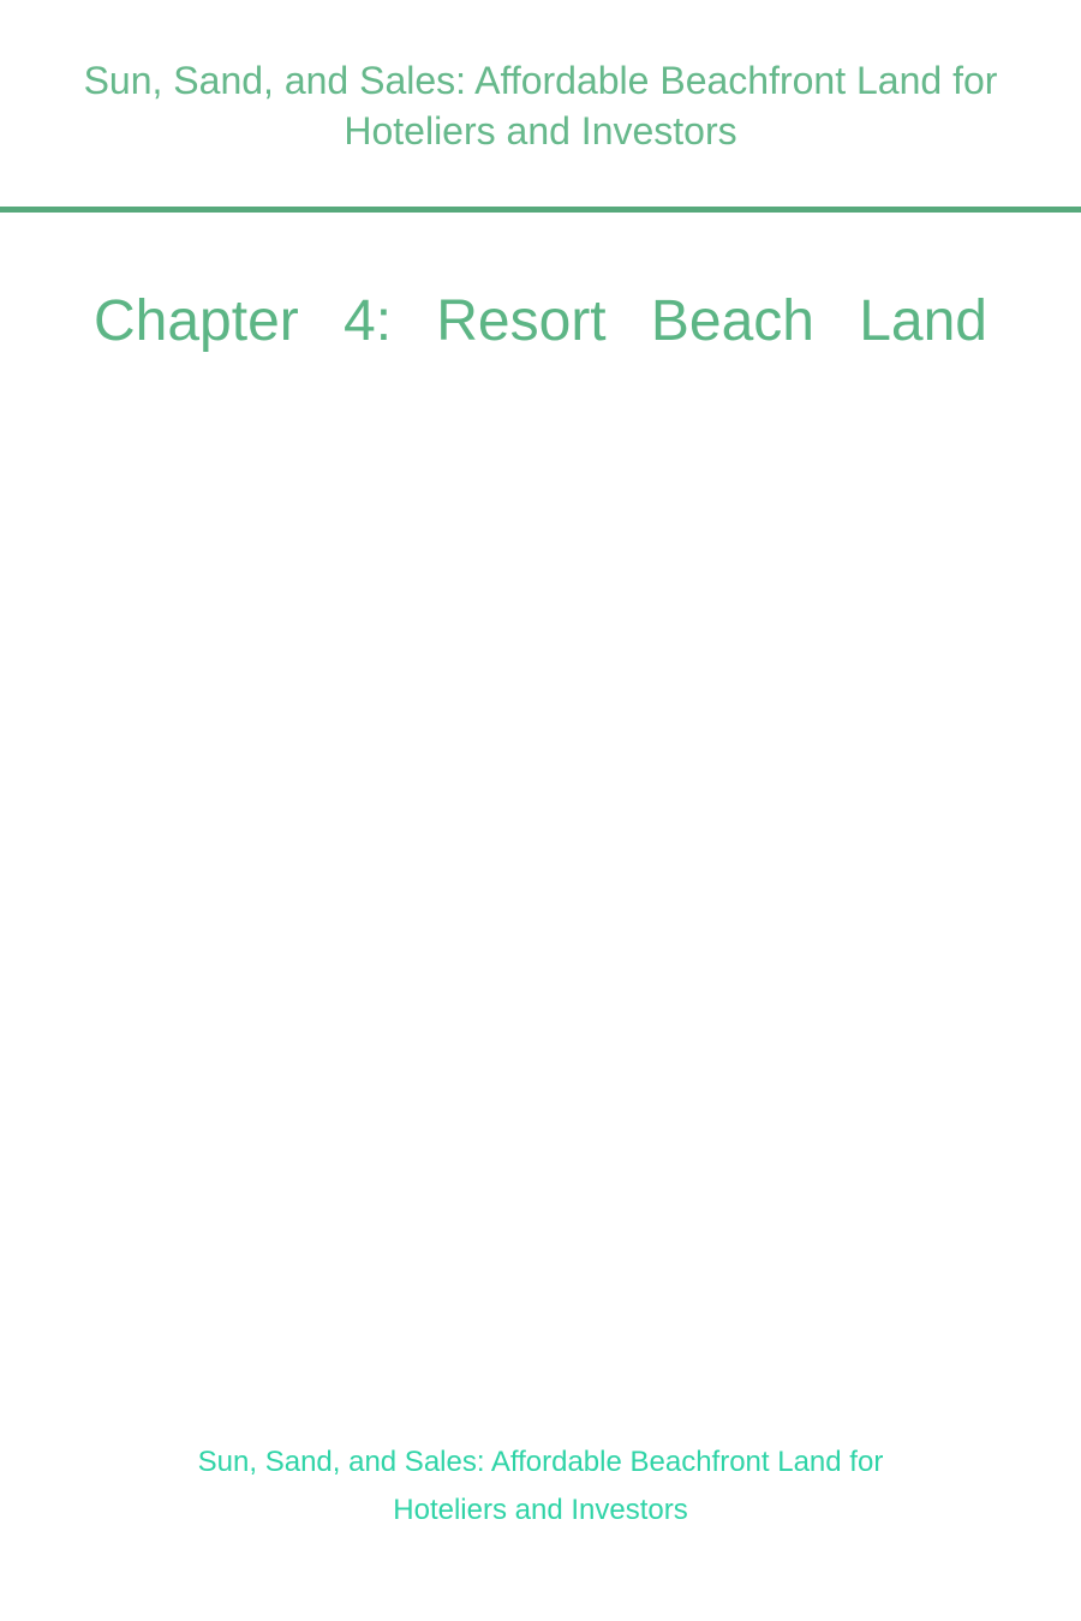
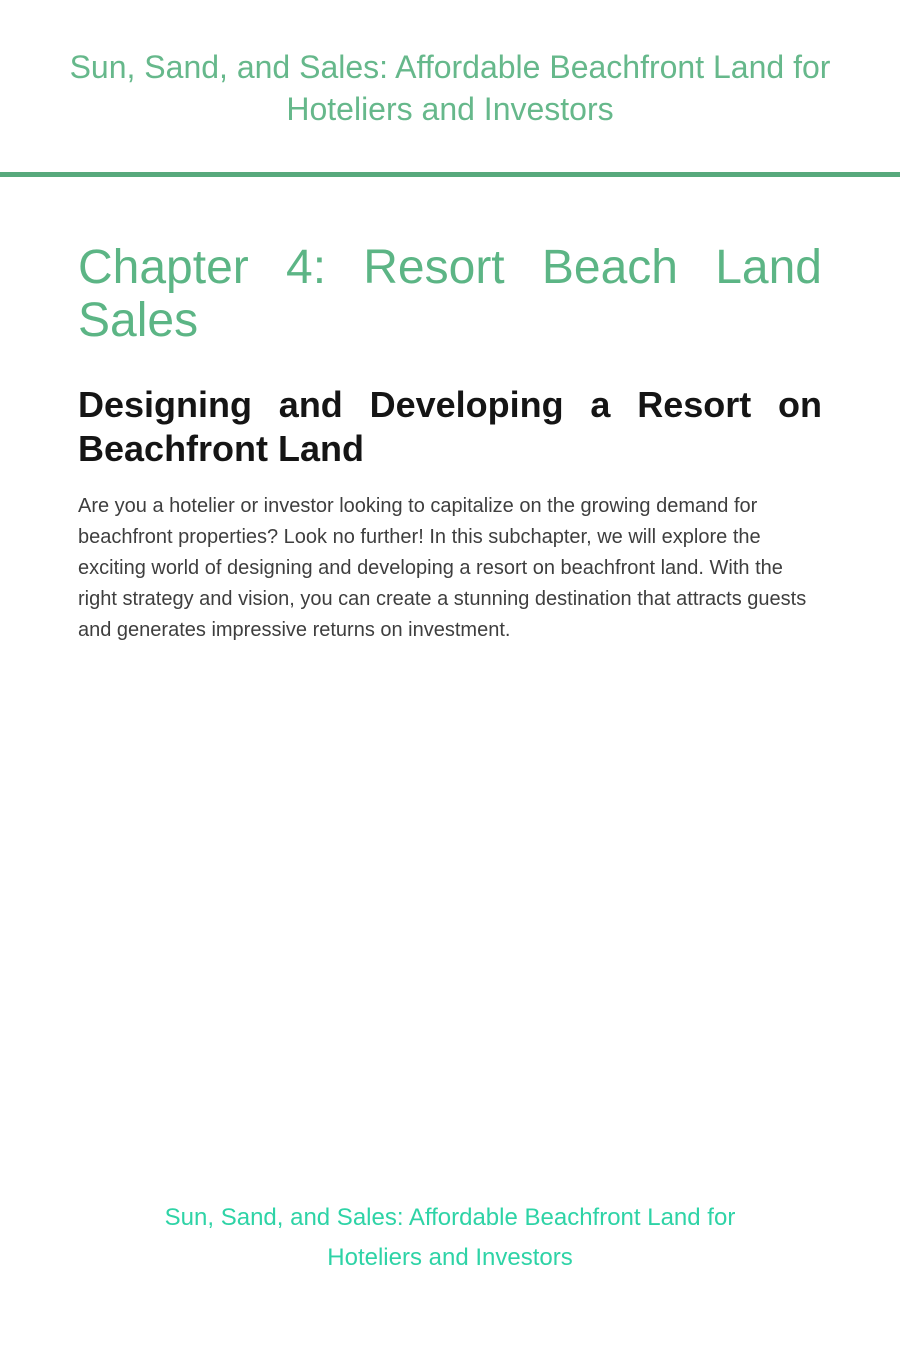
  Sun, Sand, and Sales: Affordable Beachfront Land for
  Hoteliers and Investors
  Chapter 4: Resort Beach Land
+ Sales
+ Designing and Developing a Resort on
+ Beachfront Land
+ Are you a hotelier or investor looking to capitalize on the growing demand for beachfront properties? Look no further! In this subchapter, we will explore the exciting world of designing and developing a resort on beachfront land. With the right strategy and vision, you can create a stunning destination that attracts guests and generates impressive returns on investment.
  Sun, Sand, and Sales: Affordable Beachfront Land for
  Hoteliers and Investors
